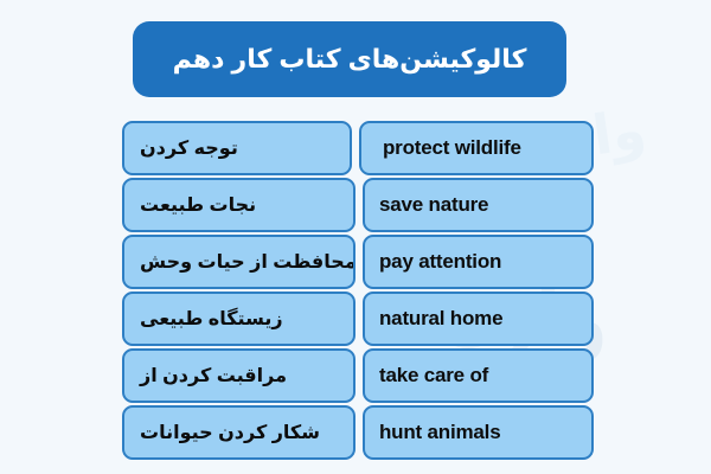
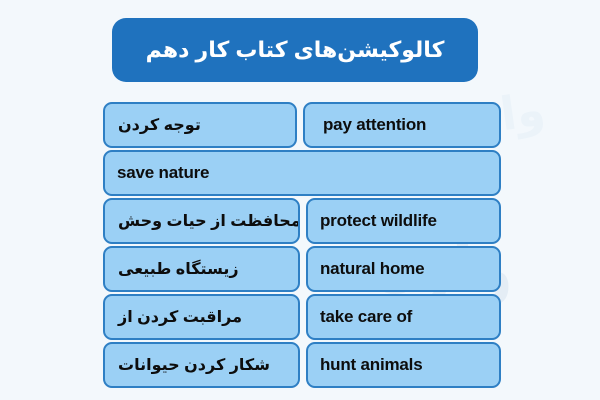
  کالوکیشن‌های کتاب کار دهم
- protect wildlife
+ pay attention
  توجه کردن
  save nature
- نجات طبیعت
- pay attention
+ protect wildlife
  محافظت از حیات وحش
  natural home
  زیستگاه طبیعی
  take care of
  مراقبت کردن از
  hunt animals
  شکار کردن حیوانات
